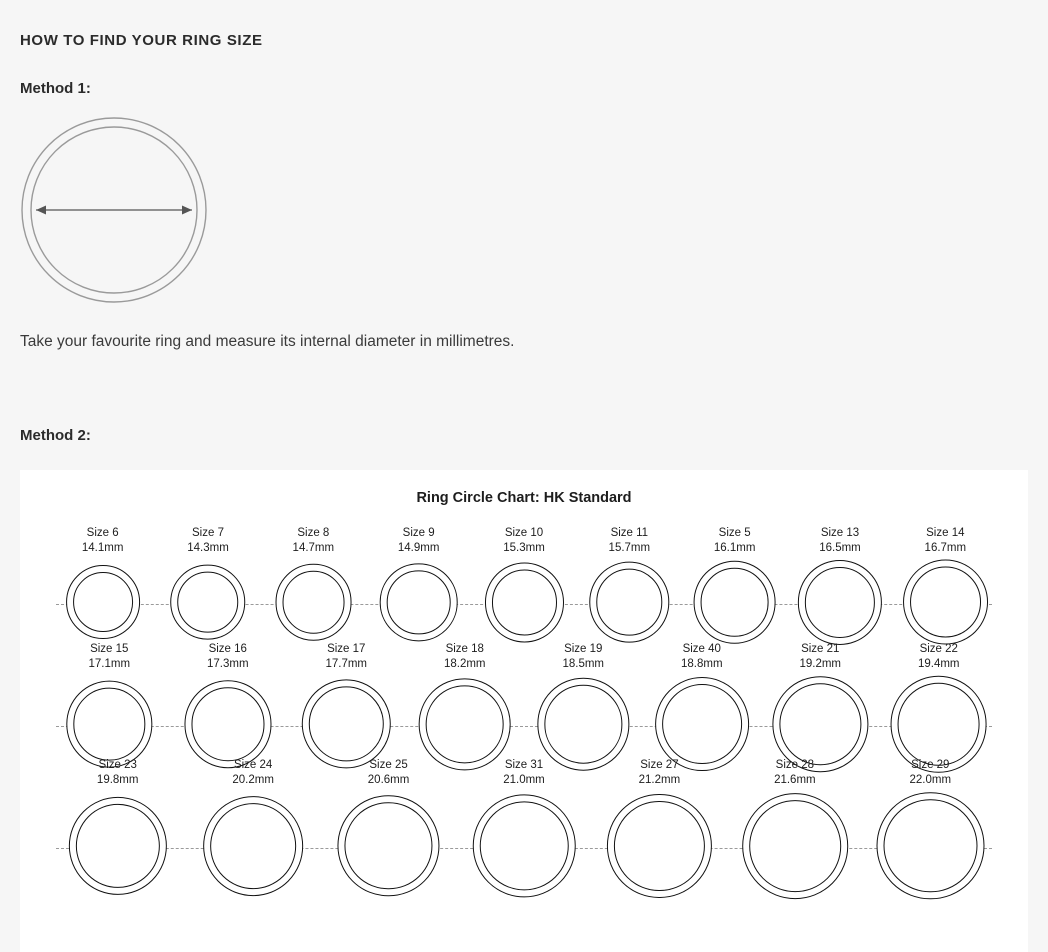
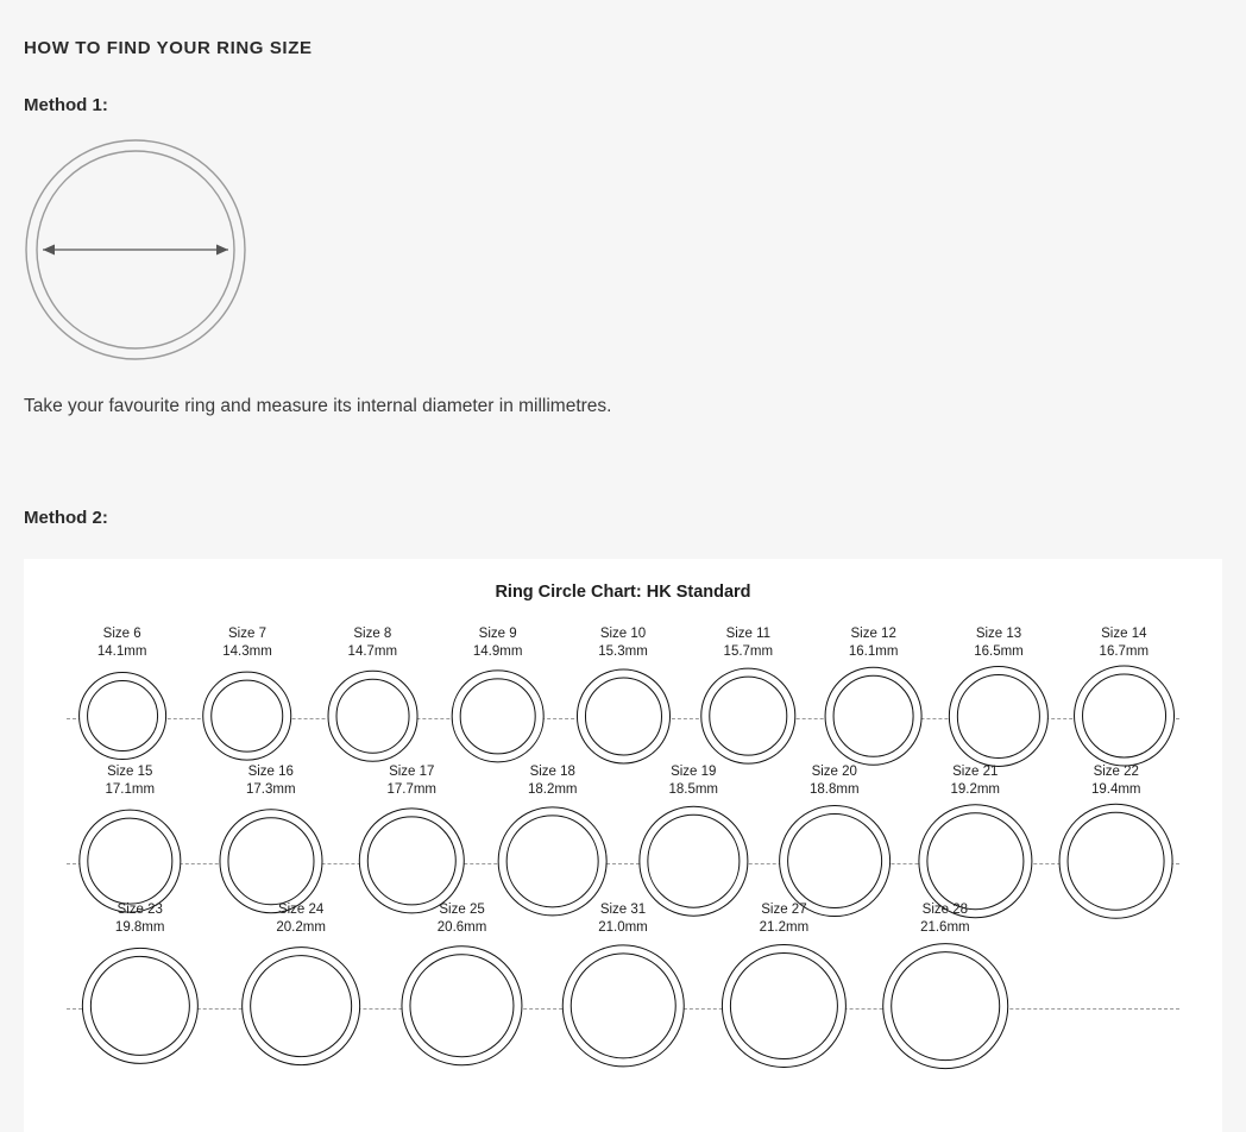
  HOW TO FIND YOUR RING SIZE
  Method 1:
  Take your favourite ring and measure its internal diameter in millimetres.
  Method 2:
  Ring Circle Chart: HK Standard
  Size 6
  14.1mm
  Size 7
  14.3mm
  Size 8
  14.7mm
  Size 9
  14.9mm
  Size 10
  15.3mm
  Size 11
  15.7mm
- Size 5
+ Size 12
  16.1mm
  Size 13
  16.5mm
  Size 14
  16.7mm
  Size 15
  17.1mm
  Size 16
  17.3mm
  Size 17
  17.7mm
  Size 18
  18.2mm
  Size 19
  18.5mm
- Size 40
+ Size 20
  18.8mm
  Size 21
  19.2mm
  Size 22
  19.4mm
  Size 23
  19.8mm
  Size 24
  20.2mm
  Size 25
  20.6mm
  Size 31
  21.0mm
  Size 27
  21.2mm
  Size 28
  21.6mm
- Size 29
- 22.0mm
